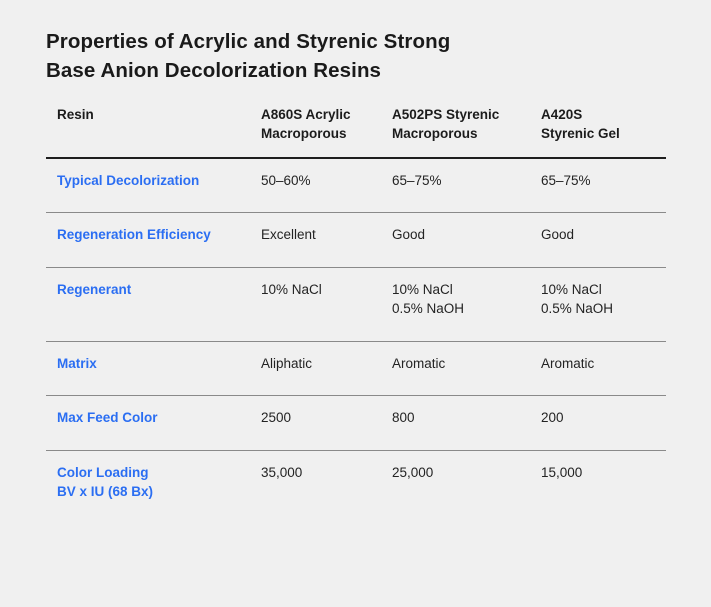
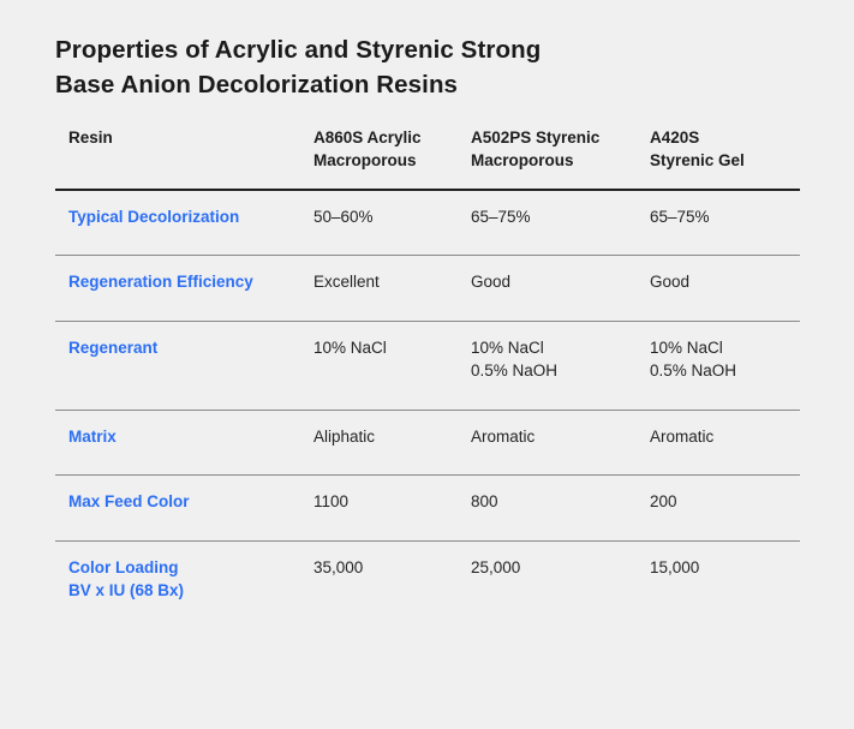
  Properties of Acrylic and Styrenic Strong
  Base Anion Decolorization Resins
  Resin	A860S Acrylic Macroporous	A502PS Styrenic Macroporous	A420S Styrenic Gel
  Typical Decolorization	50–60%	65–75%	65–75%
  Regeneration Efficiency	Excellent	Good	Good
  Regenerant	10% NaCl	10% NaCl 0.5% NaOH	10% NaCl 0.5% NaOH
  Matrix	Aliphatic	Aromatic	Aromatic
- Max Feed Color	2500	800	200
+ Max Feed Color	1100	800	200
  Color Loading BV x IU (68 Bx)	35,000	25,000	15,000
